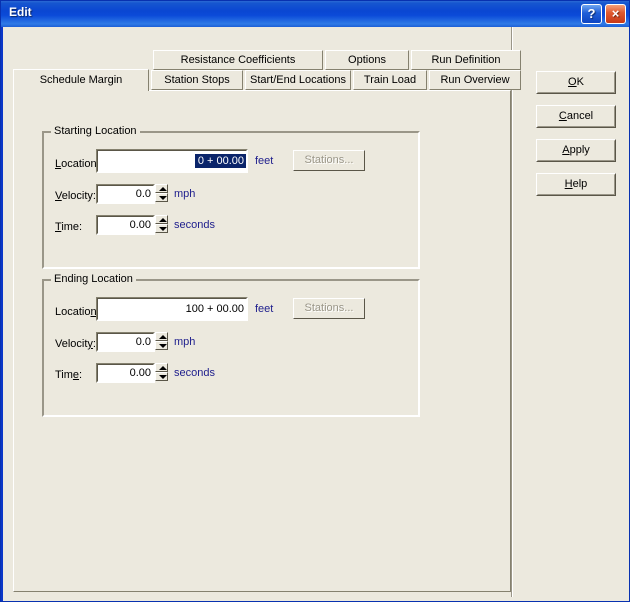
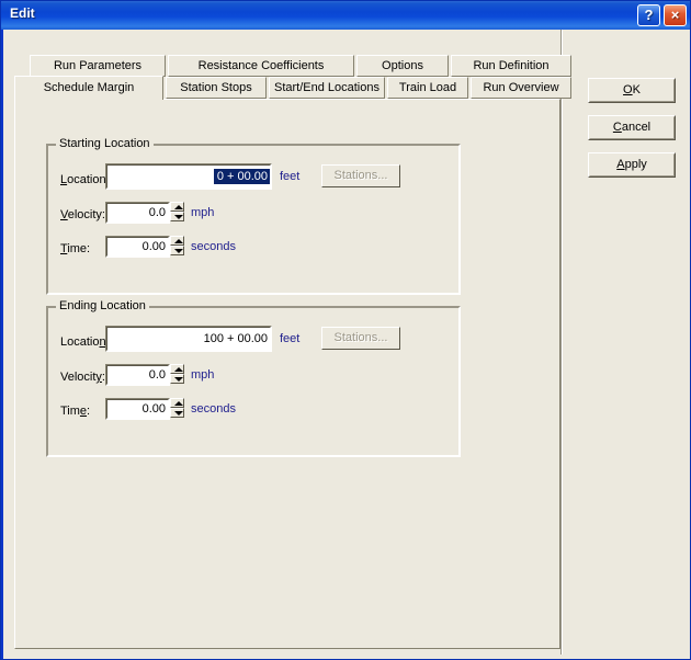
  Edit
  ?
  ×
+ Run Parameters
  Resistance Coefficients
  Options
  Run Definition
  Schedule Margin
  Station Stops
  Start/End Locations
  Train Load
  Run Overview
  Starting Location
  Location
  0 + 00.00
  feet
  Stations...
  Velocity:
  0.0
  mph
  Time:
  0.00
  seconds
  Ending Location
  Location
  100 + 00.00
  feet
  Stations...
  Velocity:
  0.0
  mph
  Time:
  0.00
  seconds
  OK
  Cancel
  Apply
- Help
